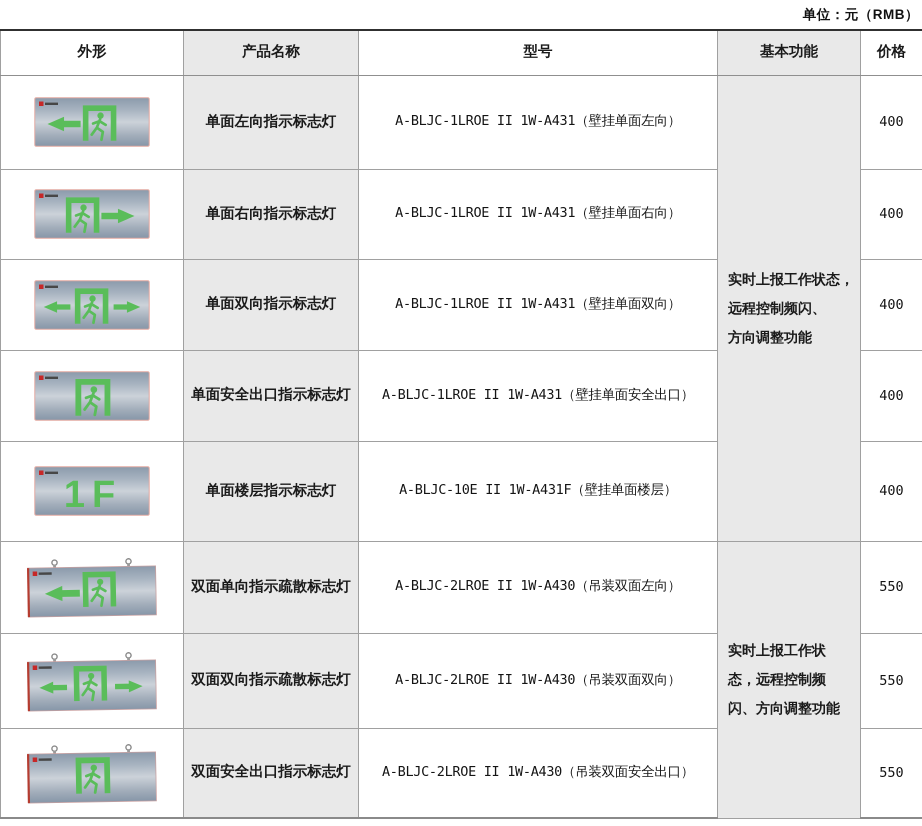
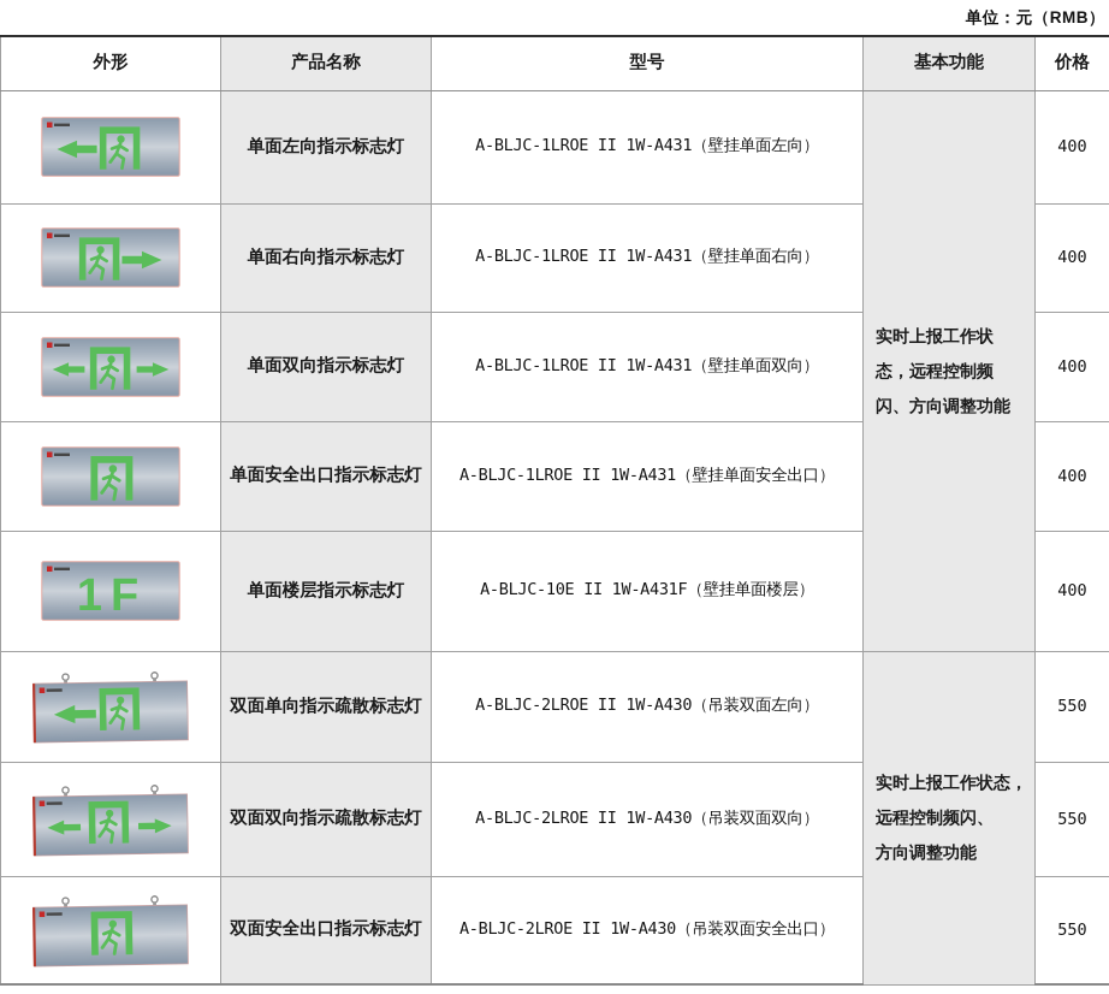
  单位：元（RMB）
  外形	产品名称	型号	基本功能	价格
- 	单面左向指示标志灯	A-BLJC-1LROE II 1W-A431（壁挂单面左向）	实时上报工作状态， 远程控制频闪、 方向调整功能	400
+ 	单面左向指示标志灯	A-BLJC-1LROE II 1W-A431（壁挂单面左向）	实时上报工作状 态，远程控制频 闪、方向调整功能	400
  	单面右向指示标志灯	A-BLJC-1LROE II 1W-A431（壁挂单面右向）	400
  	单面双向指示标志灯	A-BLJC-1LROE II 1W-A431（壁挂单面双向）	400
  	单面安全出口指示标志灯	A-BLJC-1LROE II 1W-A431（壁挂单面安全出口）	400
  1F	单面楼层指示标志灯	A-BLJC-10E II 1W-A431F（壁挂单面楼层）	400
- 	双面单向指示疏散标志灯	A-BLJC-2LROE II 1W-A430（吊装双面左向）	实时上报工作状 态，远程控制频 闪、方向调整功能	550
+ 	双面单向指示疏散标志灯	A-BLJC-2LROE II 1W-A430（吊装双面左向）	实时上报工作状态， 远程控制频闪、 方向调整功能	550
  	双面双向指示疏散标志灯	A-BLJC-2LROE II 1W-A430（吊装双面双向）	550
  	双面安全出口指示标志灯	A-BLJC-2LROE II 1W-A430（吊装双面安全出口）	550
